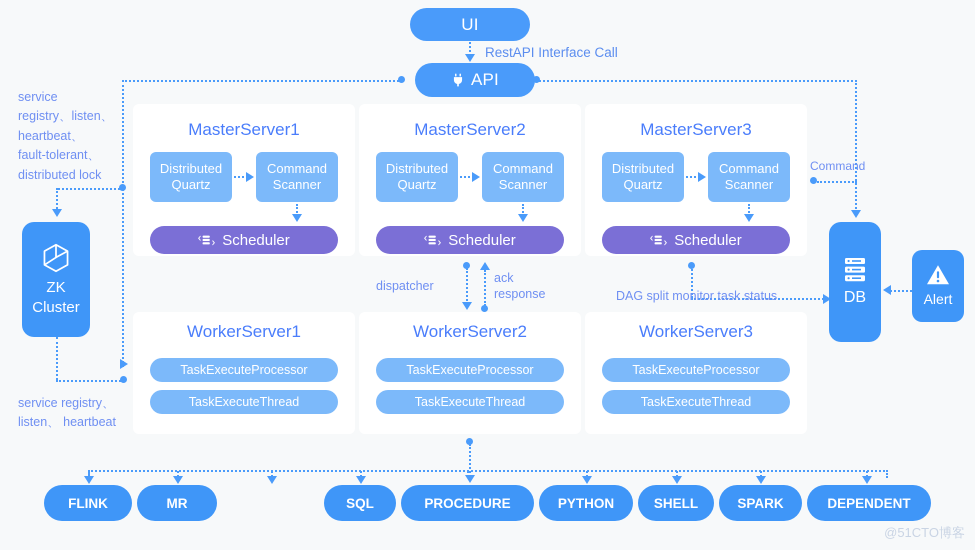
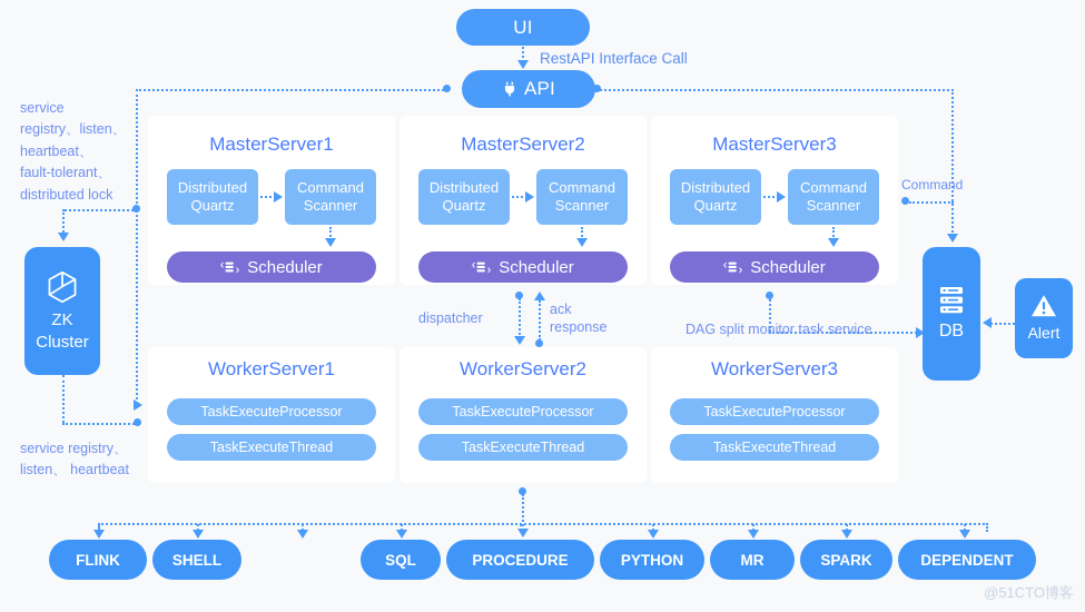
  UI
  RestAPI Interface Call
  API
  MasterServer1
  Distributed
  Quartz
  Command
  Scanner
  Scheduler
  MasterServer2
  Distributed
  Quartz
  Command
  Scanner
  Scheduler
  MasterServer3
  Distributed
  Quartz
  Command
  Scanner
  Scheduler
  WorkerServer1
  TaskExecuteProcessor
  TaskExecuteThread
  WorkerServer2
  TaskExecuteProcessor
  TaskExecuteThread
  WorkerServer3
  TaskExecuteProcessor
  TaskExecuteThread
  ZK
  Cluster
  DB
  Alert
  service
  registry、listen、
  heartbeat、
  fault-tolerant、
  distributed lock
  service registry、
  listen、 heartbeat
  dispatcher
  ack
  response
- DAG split monitor task status
+ DAG split monitor task service
  Command
  FLINK
- MR
+ SHELL
  SQL
  PROCEDURE
  PYTHON
- SHELL
+ MR
  SPARK
  DEPENDENT
  @51CTO博客
